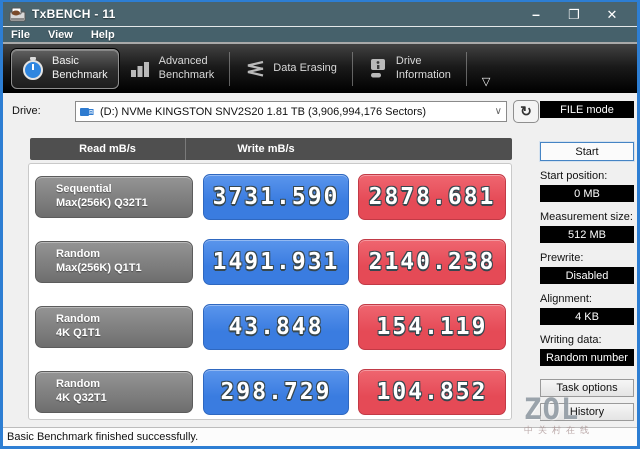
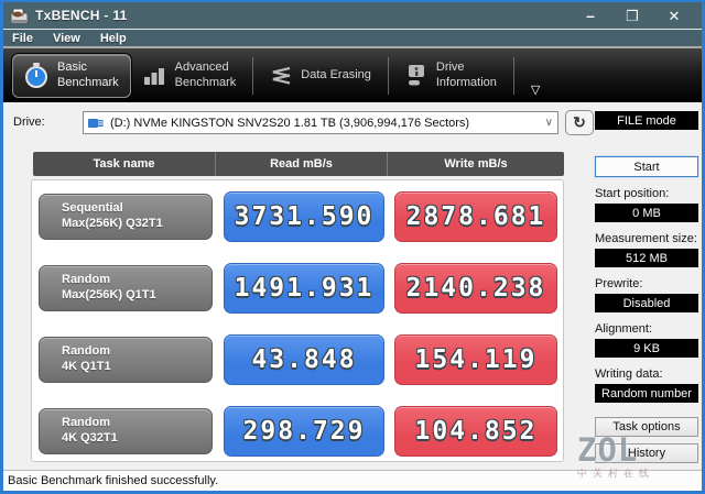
  TxBENCH - 11
  –
  ❐
  ✕
  File
  View
  Help
  Basic
  Benchmark
  Advanced
  Benchmark
  Data Erasing
  Drive
  Information
  ▽
  Drive:
  (D:) NVMe KINGSTON SNV2S20 1.81 TB (3,906,994,176 Sectors)
  ∨
  ↻
+ Task name
  Read mB/s
  Write mB/s
  Sequential
  Max(256K) Q32T1
  3731.590
  2878.681
  Random
  Max(256K) Q1T1
  1491.931
  2140.238
  Random
  4K Q1T1
  43.848
  154.119
  Random
  4K Q32T1
  298.729
  104.852
  FILE mode
  Start
  Start position:
  0 MB
  Measurement size:
  512 MB
  Prewrite:
  Disabled
  Alignment:
- 4 KB
+ 9 KB
  Writing data:
  Random number
  Task options
  History
  ZOL
  中关村在线
  Basic Benchmark finished successfully.
